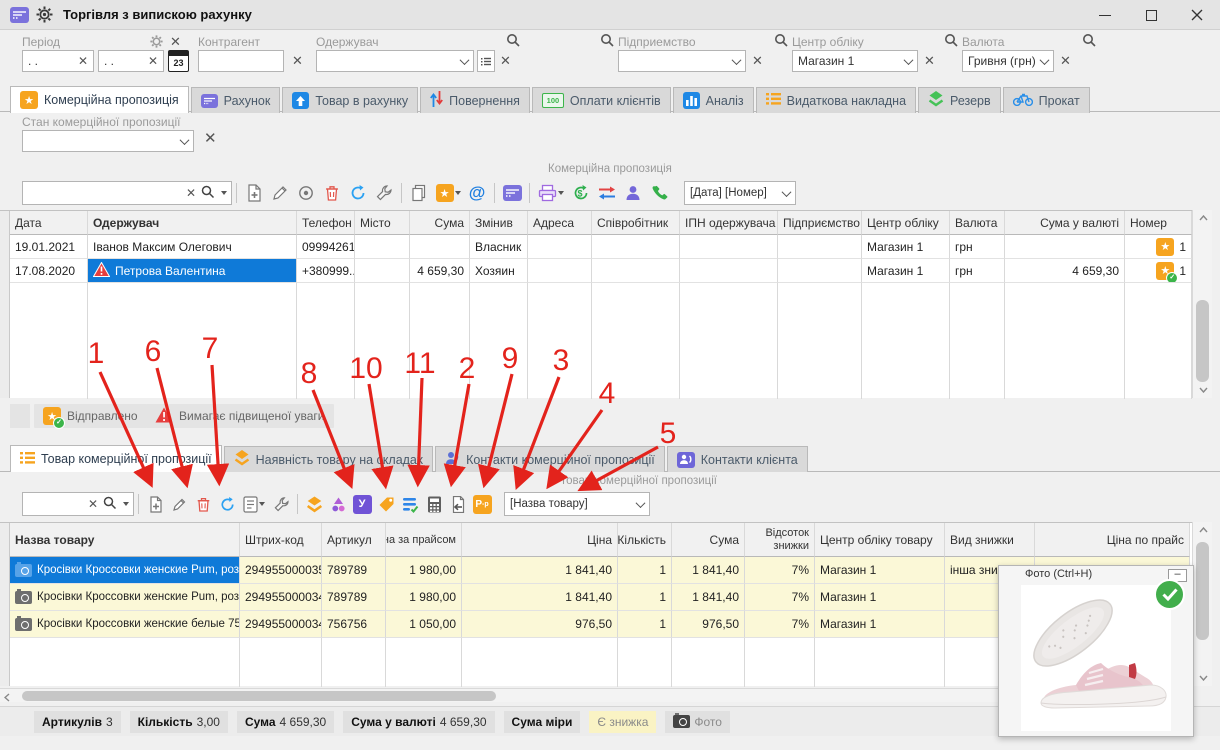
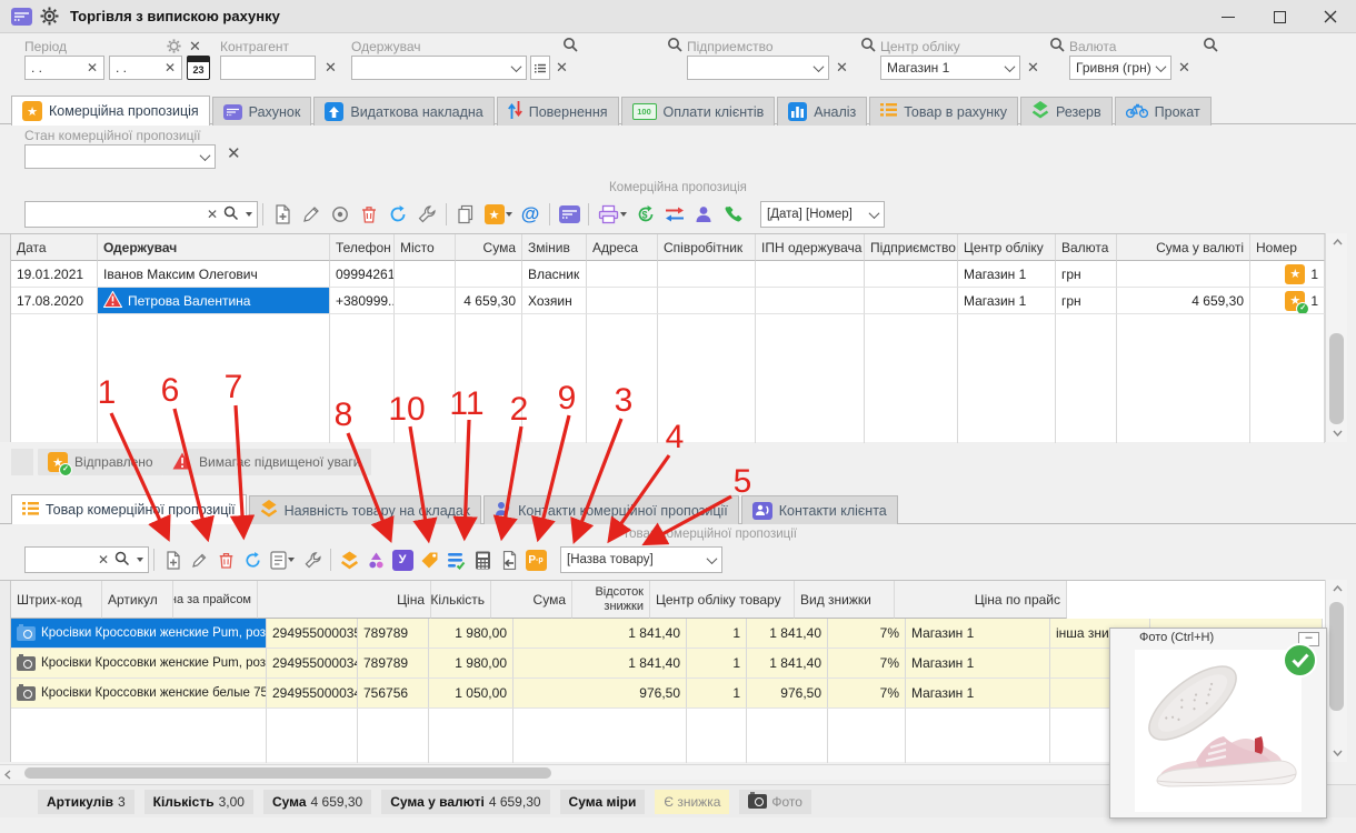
  Торгівля з випискою рахунку
  Період
  ✕
  . .
  ✕
  . .
  ✕
  23
  Контрагент
  ✕
  Одержувач
  ✕
  Підприемство
  ✕
  Центр обліку
  Магазин 1
  ✕
  Валюта
  Гривня (грн)
  ✕
  ★
  Комерційна пропозиція
  Рахунок
- Товар в рахунку
+ Видаткова накладна
  Повернення
  100
  Оплати клієнтів
  Аналіз
- Видаткова накладна
+ Товар в рахунку
  Резерв
  Прокат
  Стан комерційної пропозиції
  ✕
  Комерційна пропозиція
  ✕
  ★
  @
  $
  [Дата] [Номер]
  Дата
  Одержувач
  Телефон
  Місто
  Сума
  Змінив
  Адреса
  Співробітник
  ІПН одержувача
  Підприємство
  Центр обліку
  Валюта
  Сума у валюті
  Номер
  19.01.2021
  Іванов Максим Олегович
  09994261
  Власник
  Магазин 1
  грн
  ★
  1
  17.08.2020
  Петрова Валентина
  +380999..
  4 659,30
  Хозяин
  Магазин 1
  грн
  4 659,30
  ★
  1
  ★
  Відправлно
  Вимагє підвищеної уваги
  Товар комерційнї пропозиції
  Наявність товру наклада
  Конакти комерційної пропозції
  Контакти клієнта
  Товаромерційної пропозиції
  ✕
  У
  P
  [Назва товару]
- Назва товару
  Штрих-код
  Артикул
  на за прайсом
  Ціна
  Кількість
  Сума
  Відсоток знижки
  Центр обліку товару
  Вид знижки
  Ціна по прайс
  Кросівки Кроссовки женские Pum, роз
  29495500003
  789789
  1 980,00
  1 841,40
  1
  1 841,40
  7%
  Магазин 1
  інша зни
  Кросівки Кроссовки женские Pum, роз
  29495500003
  789789
  1 980,00
  1 841,40
  1
  1 841,40
  7%
  Магазин 1
  Кросівки Кроссовки женские белые 75
  29495500003
  756756
  1 050,00
  976,50
  1
  976,50
  7%
  Магазин 1
  Артикулів
  3
  Кількість
  3,00
  Сума
  4 659,30
  Сума у валюті
  4 659,30
  Сума міри
  Є знижка
  Фото
  Фото (Ctrl+H)
  –
  1
  6
  7
  8
  10
  11
  2
  9
  3
  4
  5
